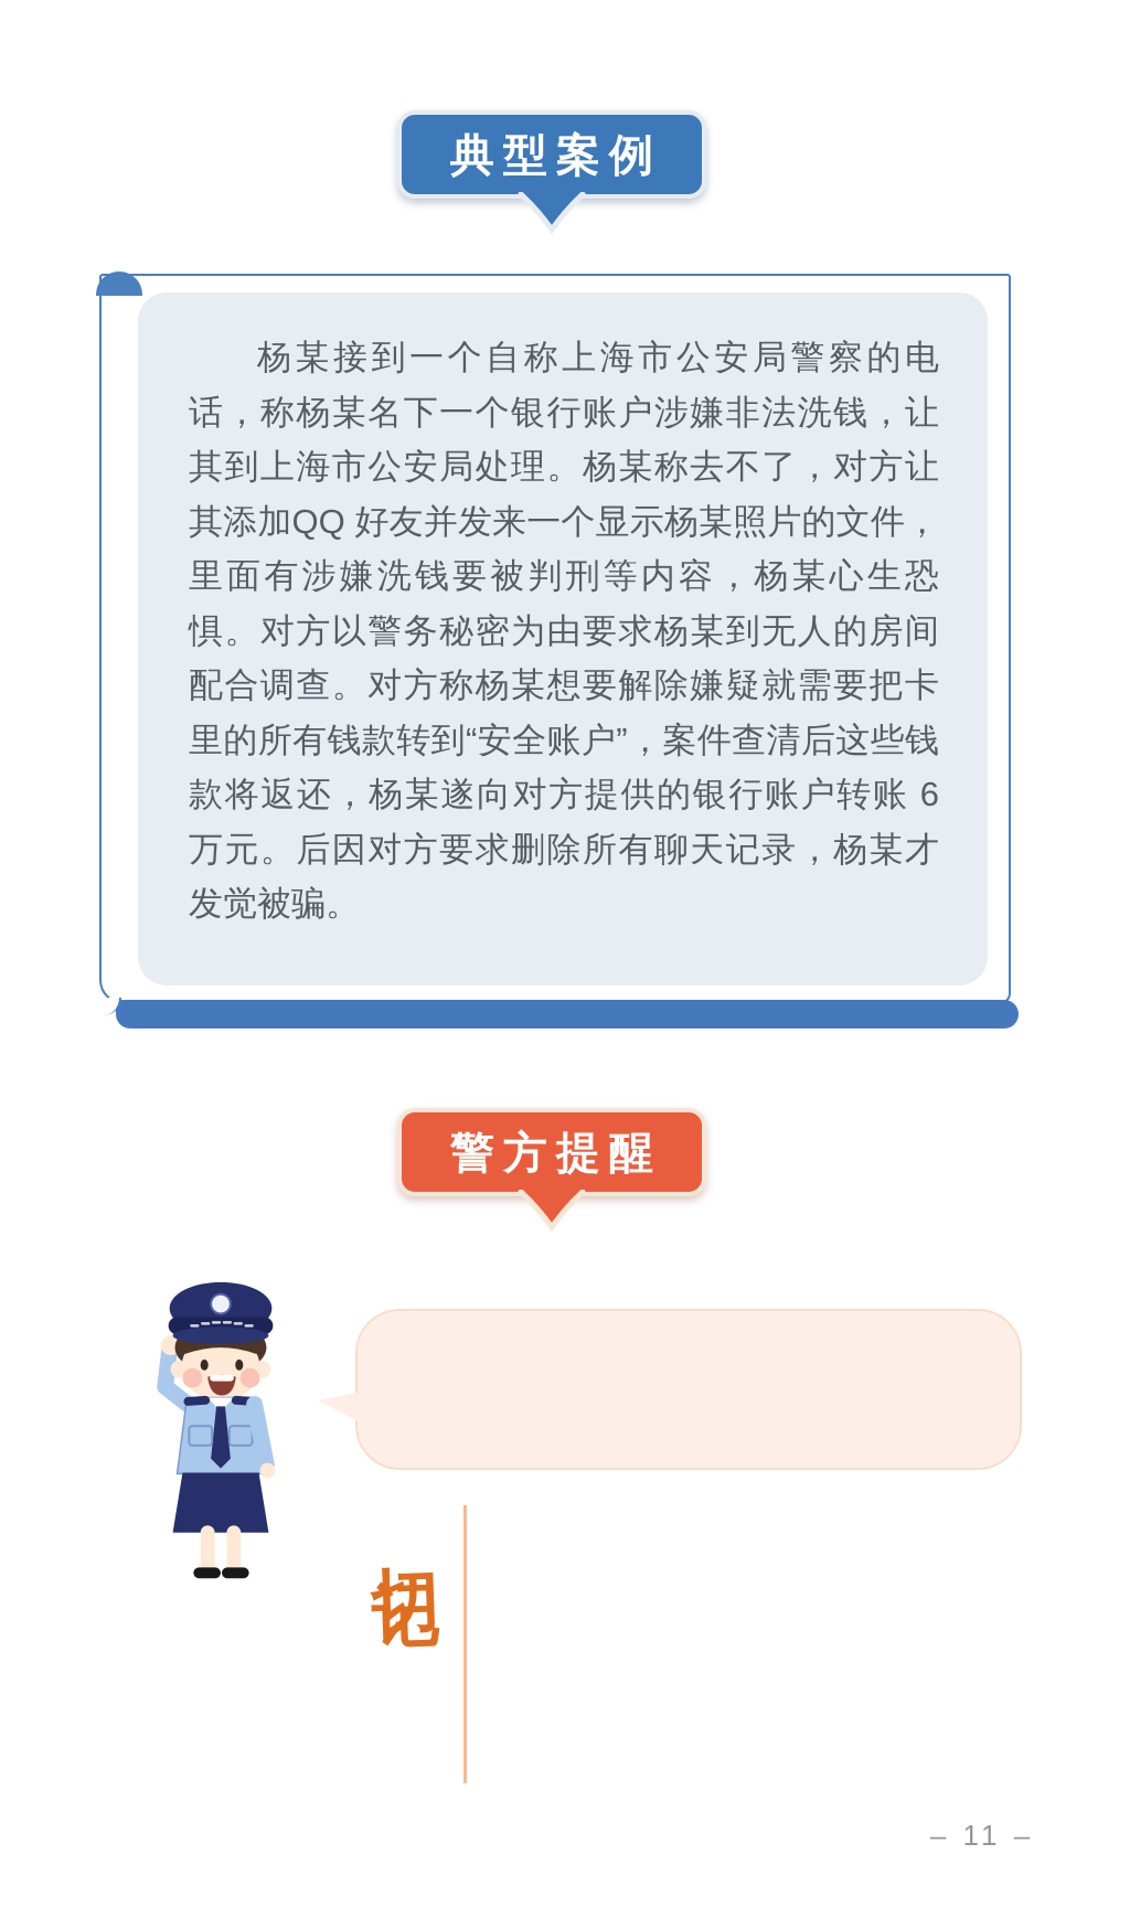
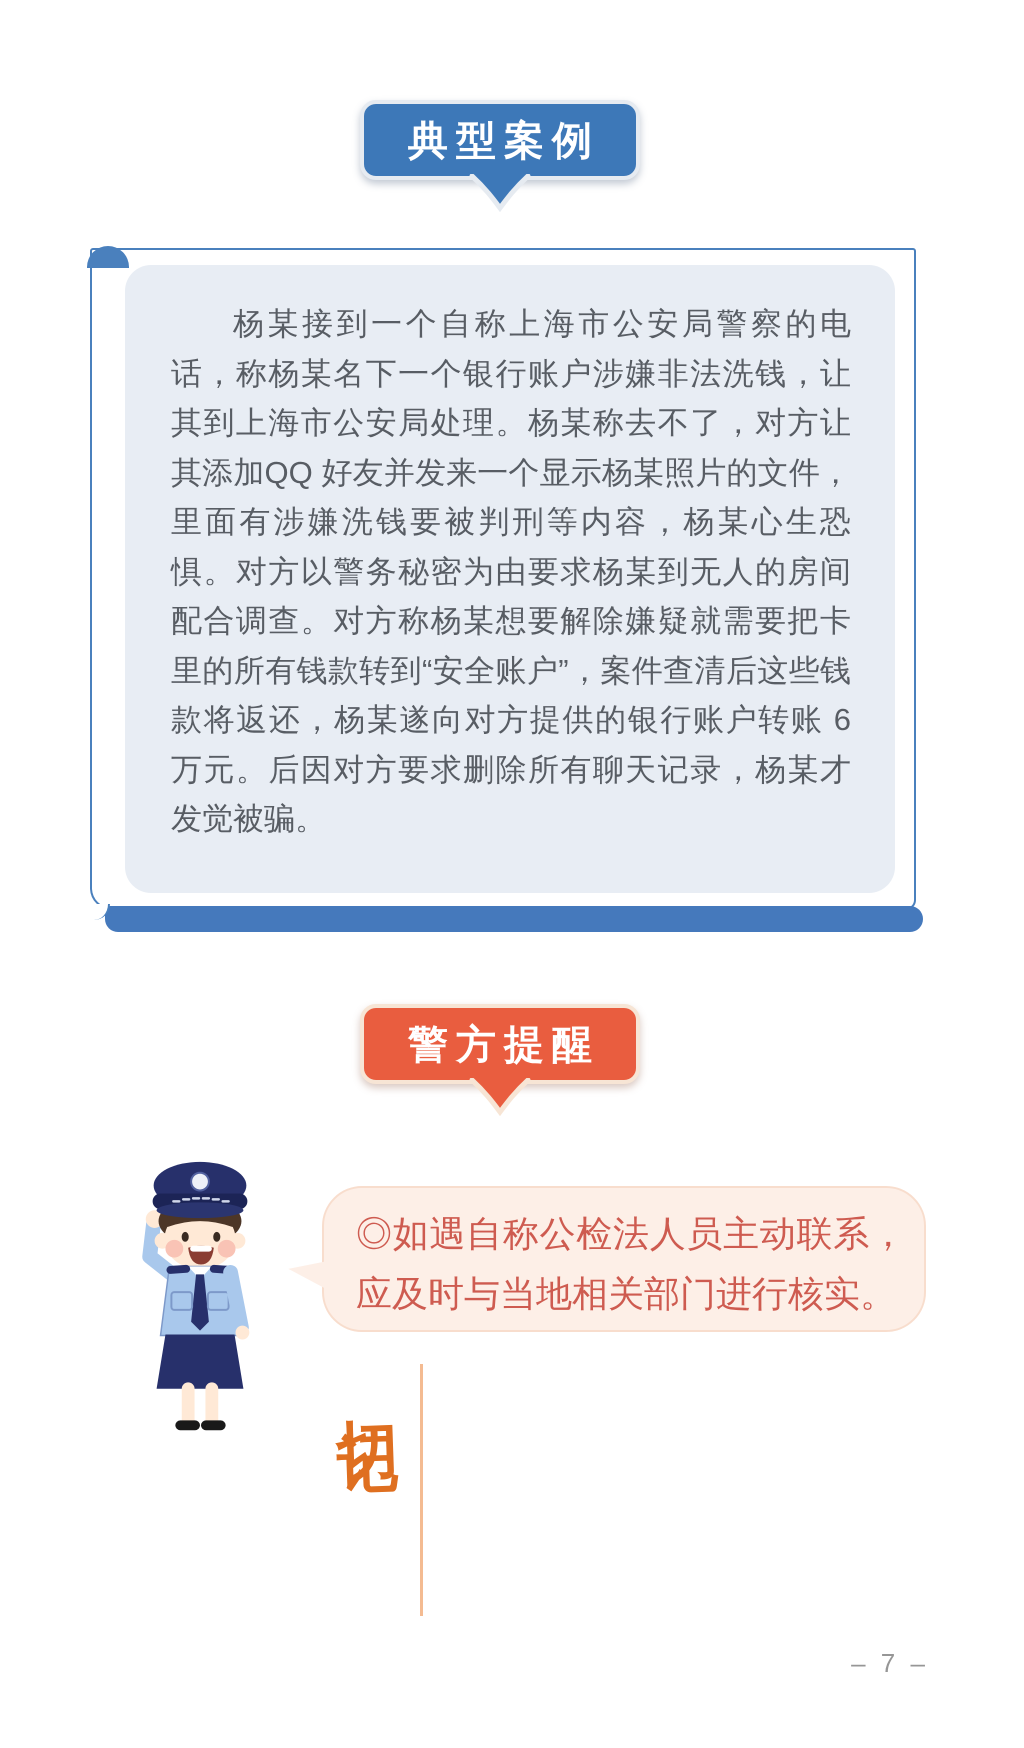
  典型案例
  杨某接到一个自称上海市公安局警察的电话，称杨某名下一个银行账户涉嫌非法洗钱，让其到上海市公安局处理。杨某称去不了，对方让其添加QQ 好友并发来一个显示杨某照片的文件，里面有涉嫌洗钱要被判刑等内容，杨某心生恐惧。对方以警务秘密为由要求杨某到无人的房间配合调查。对方称杨某想要解除嫌疑就需要把卡里的所有钱款转到“安全账户”，案件查清后这些钱款将返还，杨某遂向对方提供的银行账户转账 6 万元。后因对方要求删除所有聊天记录，杨某才发觉被骗。
  警方提醒
+ ◎如遇自称公检法人员主动联系，应及时与当地相关部门进行核实。
- – 11 –
+ – 7 –
